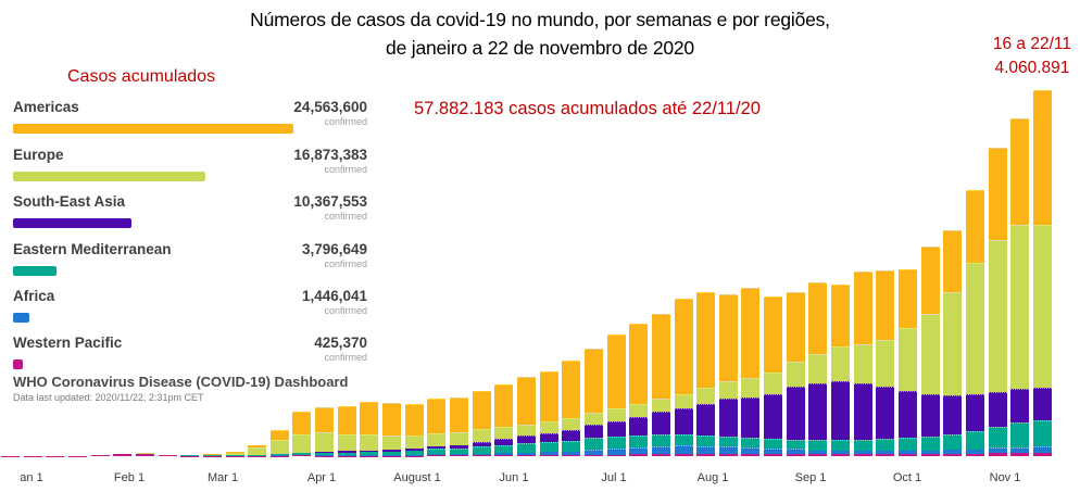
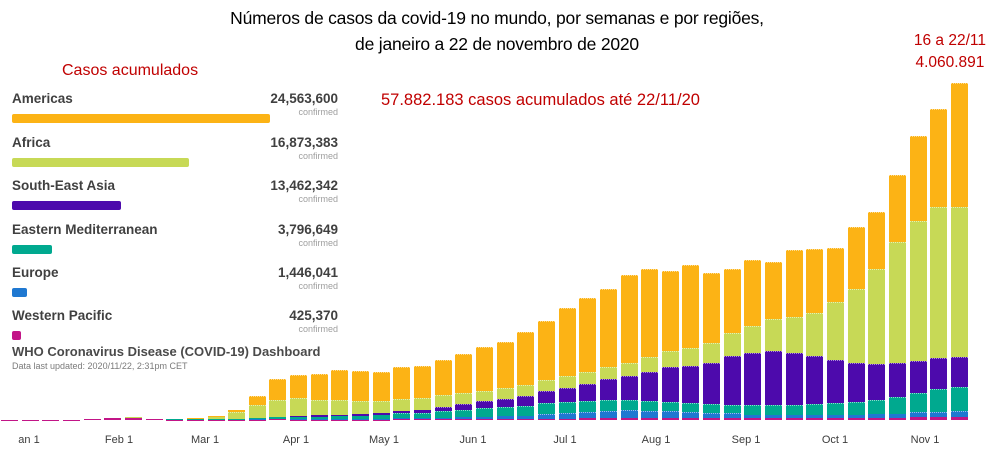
  Números de casos da covid-19 no mundo, por semanas e por regiões,
  de janeiro a 22 de novembro de 2020
  16 a 22/11
  4.060.891
  Casos acumulados
  57.882.183 casos acumulados até 22/11/20
  Americas
  24,563,600
  confirmed
- Europe
+ Africa
  16,873,383
  confirmed
  South-East Asia
- 10,367,553
+ 13,462,342
  confirmed
  Eastern Mediterranean
  3,796,649
  confirmed
- Africa
+ Europe
  1,446,041
  confirmed
  Western Pacific
  425,370
  confirmed
  WHO Coronavirus Disease (COVID-19) Dashboard
  Data last updated: 2020/11/22, 2:31pm CET
  an 1
  Feb 1
  Mar 1
  Apr 1
- August 1
+ May 1
  Jun 1
  Jul 1
  Aug 1
  Sep 1
  Oct 1
  Nov 1
